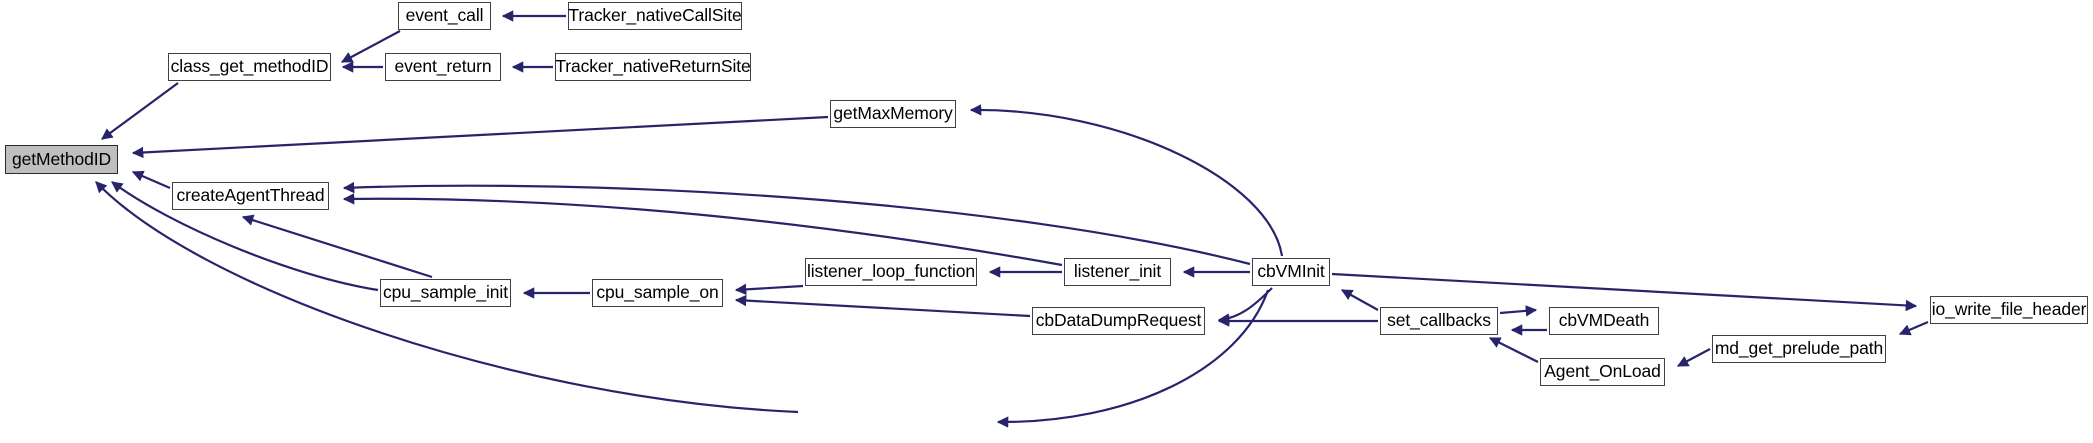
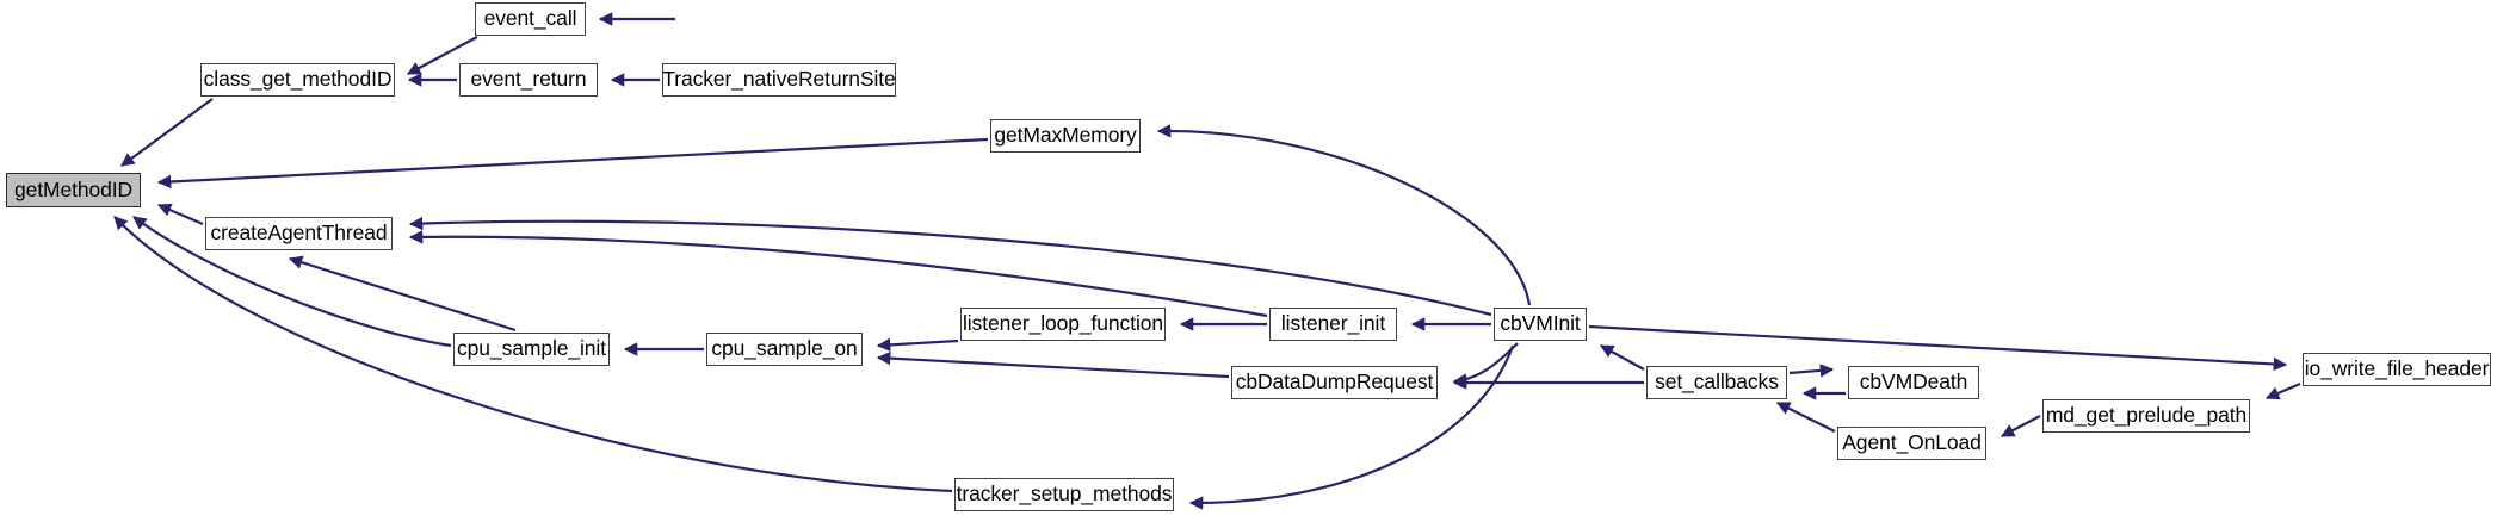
  event_call
- Tracker_nativeCallSite
  class_get_methodID
  event_return
  Tracker_nativeReturnSite
  getMaxMemory
  getMethodID
  createAgentThread
  listener_loop_function
  listener_init
  cbVMInit
  cpu_sample_init
  cpu_sample_on
  cbDataDumpRequest
  set_callbacks
  cbVMDeath
  io_write_file_header
  md_get_prelude_path
  Agent_OnLoad
+ tracker_setup_methods
